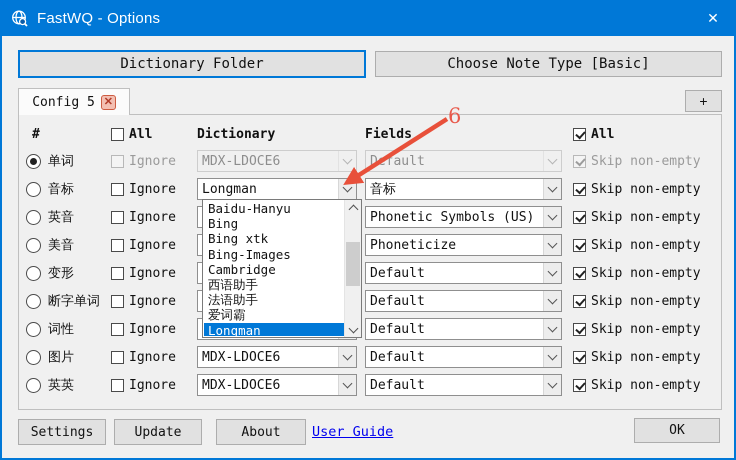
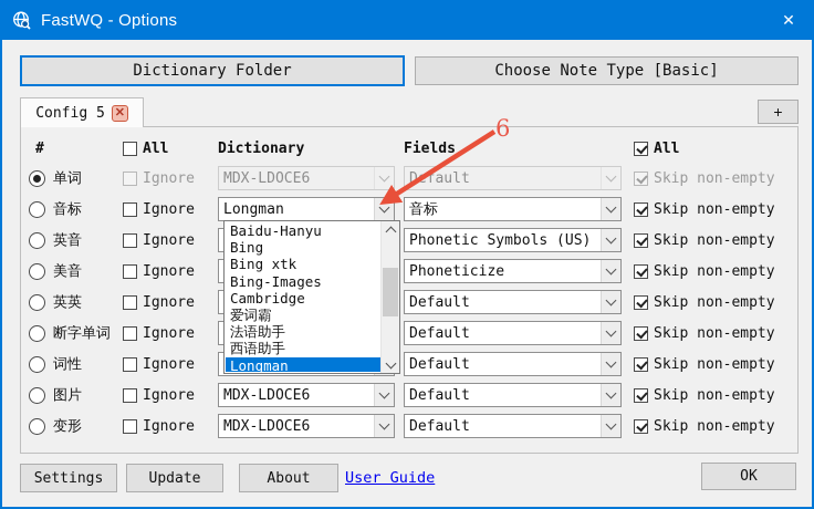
  FastWQ - Options
  ✕
  Dictionary Folder
  Choose Note Type [Basic]
  Config 5
  ✕
  +
  #
  All
  Dictionary
  Fields
  All
  单词
  Ignore
  MDX-LDOCE6
  Dfault
  Skip non-empty
  音标
  Ignore
  Longman
  音标
  Skip non-empty
  英音
  Ignore
  Phonetic Symbols (US)
  Skip non-empty
  美音
  Ignore
  Phoneticize
  Skip non-empty
- 变形
+ 英英
  Ignore
  Default
  Skip non-empty
  断字单词
  Ignore
  Default
  Skip non-empty
  词性
  Ignore
  Default
  Skip non-empty
  图片
  Ignore
  MDX-LDOCE6
  Default
  Skip non-empty
- 英英
+ 变形
  Ignore
  MDX-LDOCE6
  Default
  Skip non-empty
  Baidu-Hanyu
  Bing
  Bing xtk
  Bing-Images
  Cambridge
- 西语助手
+ 爱词霸
  法语助手
- 爱词霸
+ 西语助手
  Longman
  Settings
  Update
  About
  User Guide
  OK
  6
